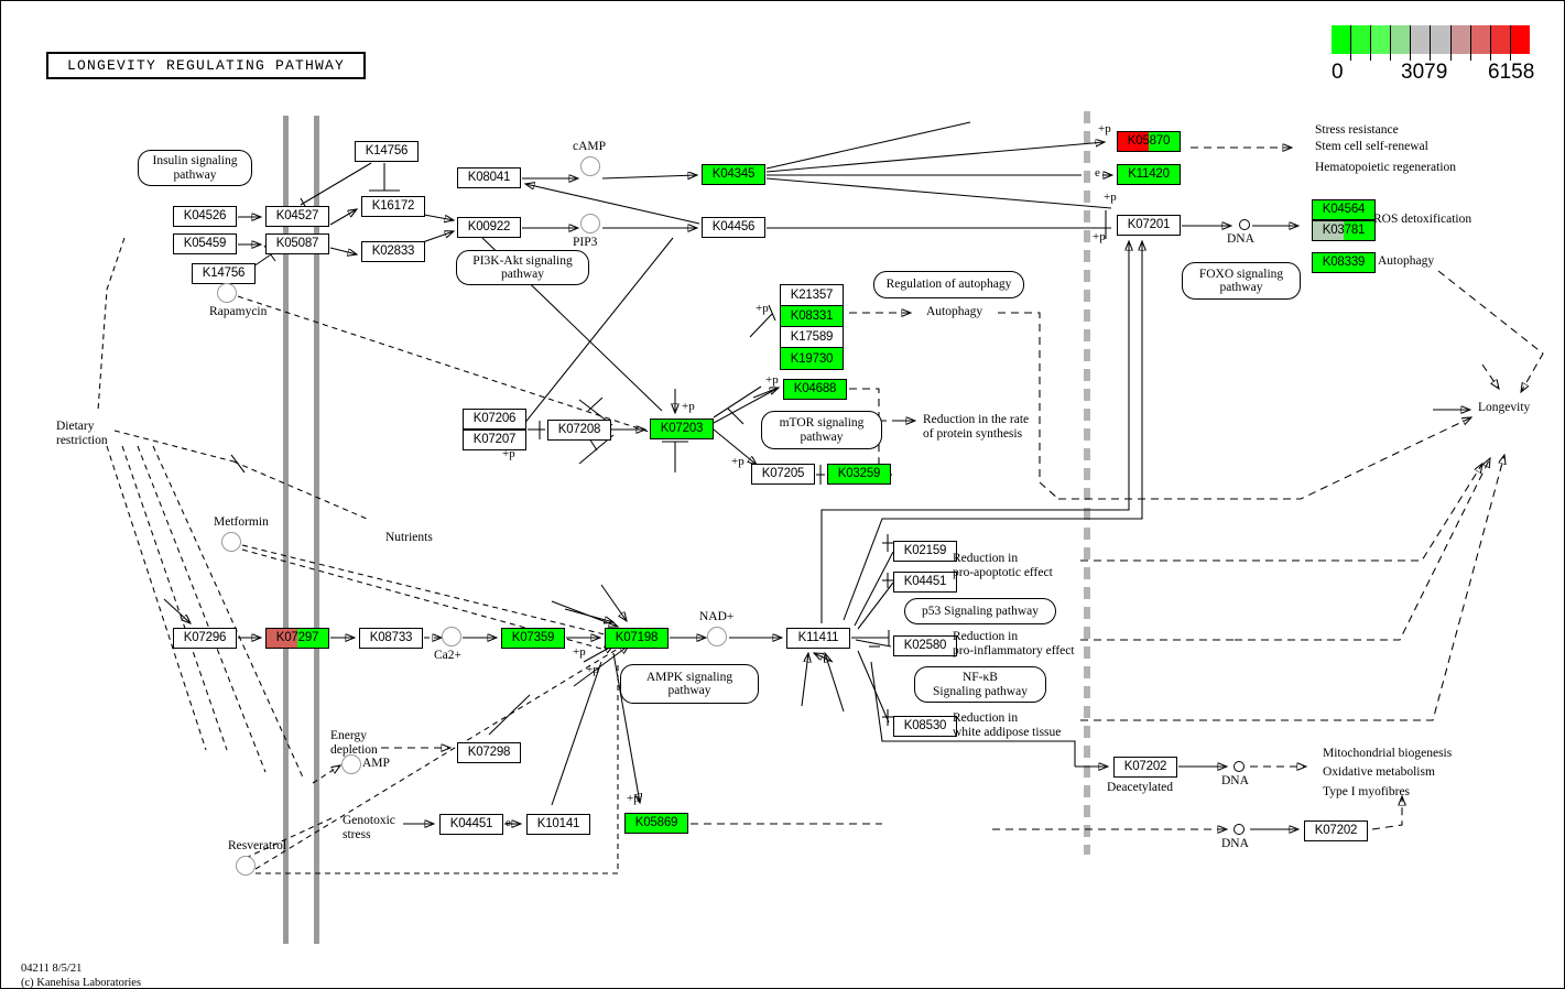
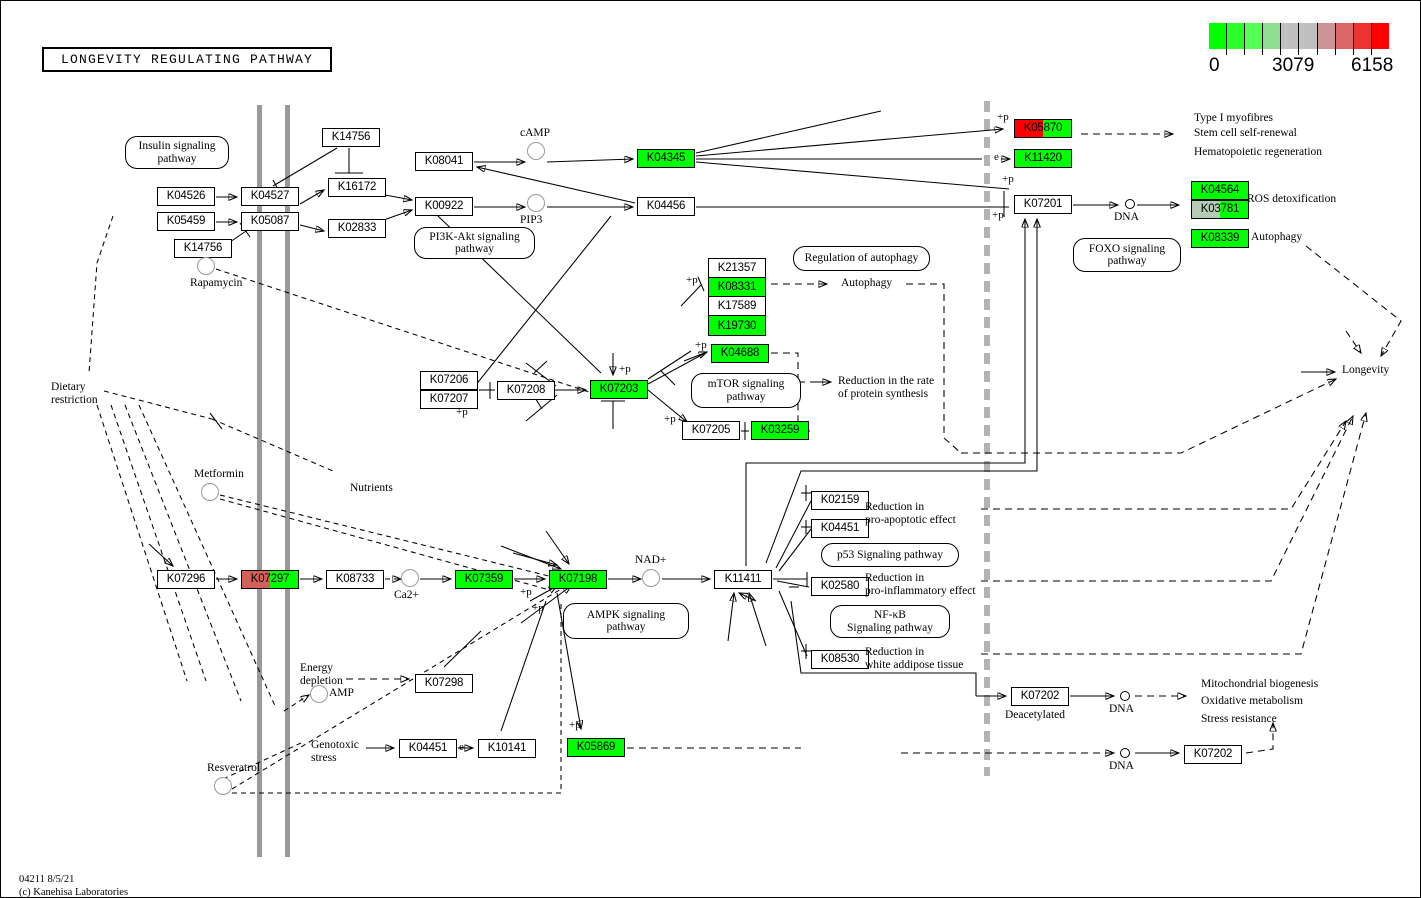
  LONGEVITY REGULATING PATHWAY
  0
  3079
  6158
  Insulin signaling
  pathway
  PI3K-Akt signaling
  pathway
  Regulation of autophagy
  mTOR signaling
  pathway
  FOXO signaling
  pathway
  AMPK signaling
  pathway
  p53 Signaling pathway
  NF-κB
  Signaling pathway
  K04526
  K04527
  K05459
  K05087
  K14756
  K16172
  K02833
  K14756
  K08041
  K00922
  K04345
  K04456
  K05870
  K11420
  K07201
  K04564
  K03781
  K08339
  K04688
  K07206
  K07207
  K07208
  K07203
  K07205
  K03259
  K07296
  K07297
  K08733
  K07359
  K07198
  K11411
  K02159
  K04451
  K02580
  K08530
  K07298
  K04451
  K10141
  K05869
  K07202
  K07202
  K21357
  K08331
  K17589
  K19730
  cAMP
  PIP3
  Rapamycin
  Metformin
  Resveratrol
  Ca2+
  NAD+
  AMP
  DNA
  DNA
  DNA
- Stress resistance
+ Type I myofibres
  Stem cell self-renewal
  Hematopoietic regeneration
  ROS detoxification
  Autophagy
  Autophagy
  Reduction in the rate
  of protein synthesis
  Dietary
  restriction
  Nutrients
  Longevity
  Reduction in
  pro-apoptotic effect
  Reduction in
  pro-inflammatory effect
  Reduction in
  white addipose tissue
  Energy
  depletion
  Genotoxic
  stress
  Deacetylated
  Mitochondrial biogenesis
  Oxidative metabolism
- Type I myofibres
+ Stress resistance
  +p
  e
  +p
  +p
  +p
  +p
  +p
  +p
  +p
  +p
  +p
  e
  +p
  04211 8/5/21
  (c) Kanehisa Laboratories
